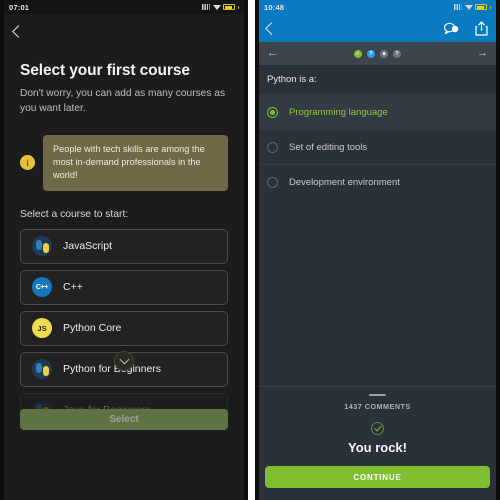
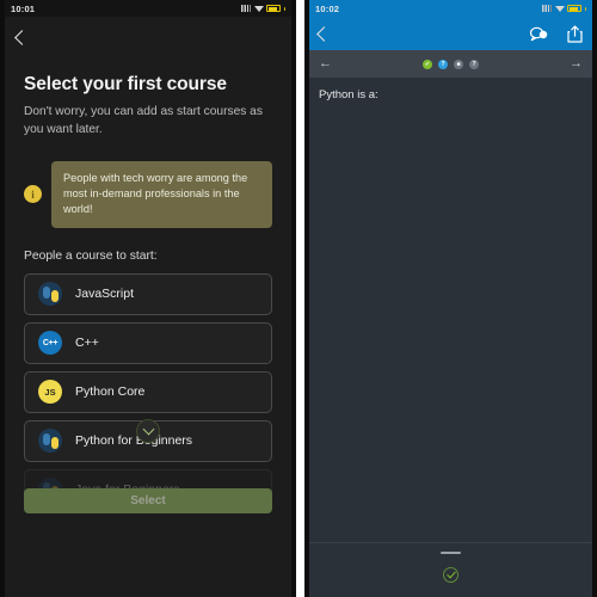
- 07:01
+ 10:01
  Select your first course
- Don't worry, you can add as many courses as you want later.
+ Don't worry, you can add as start courses as you want later.
  i
- People with tech skills are among the most in-demand professionals in the world!
+ People with tech worry are among the most in-demand professionals in the world!
- Select a course to start:
+ People a course to start:
  JavaScript
  C++
  JS
  Python Core
  Python for Bginners
  Select
- 10:48
+ 10:02
  ←
  →
  Python is a:
- Programming language
- Set of editing tools
- Development environment
- 1437 COMMENTS
- You rock!
- CONTINUE
